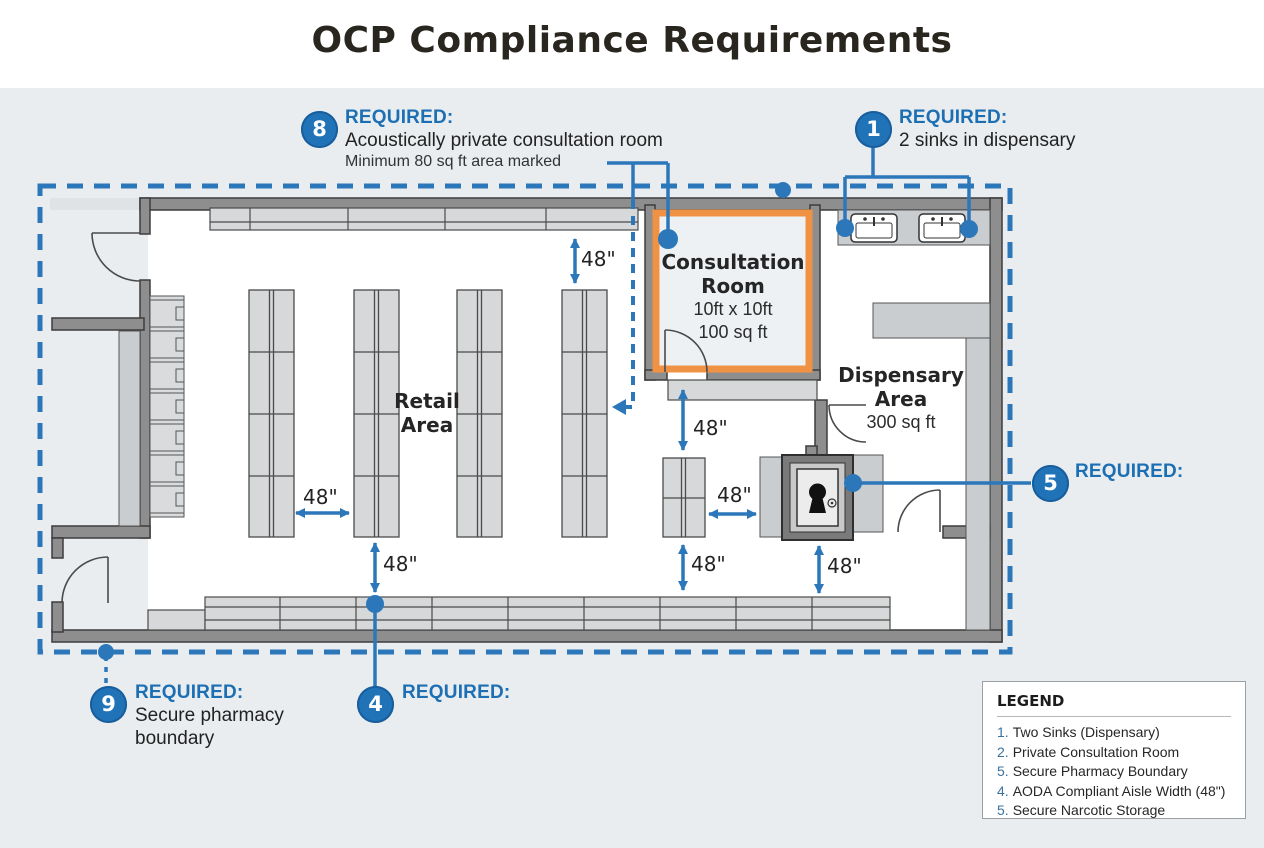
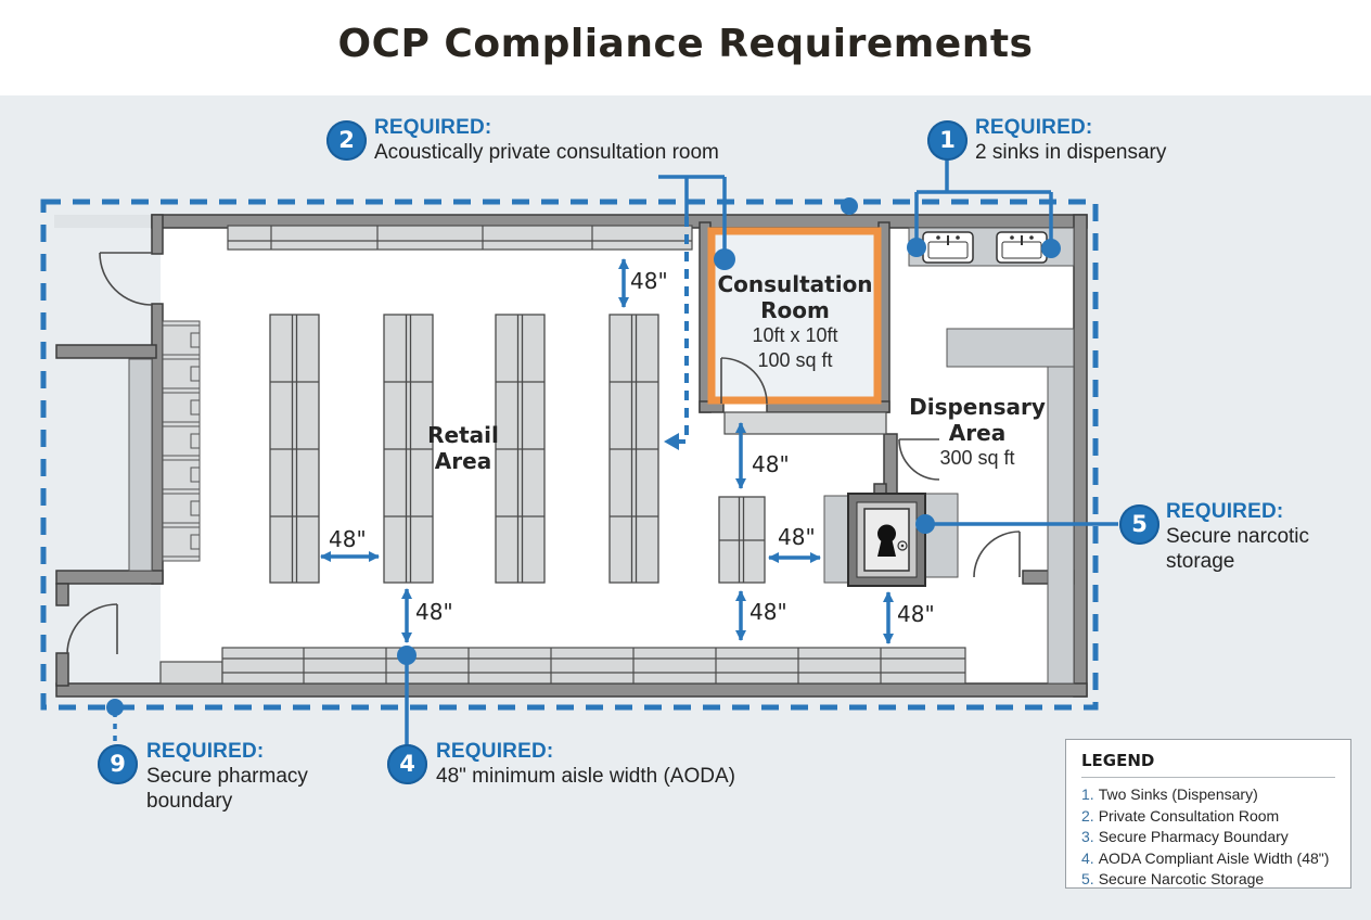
  OCP Compliance Requirements
  1
  REQUIRED:
  2 sinks in dispensary
- 8
+ 2
  REQUIRED:
  Acoustically private consultation room
- Minimum 80 sq ft area marked
  9
  REQUIRED:
  Secure pharmacy boundary
  4
  REQUIRED:
+ 48" minimum aisle width (AODA)
  5
  REQUIRED:
+ Secure narcotic storage
  Consultation Room
  10ft x 10ft
  100 sq ft
  Retail Area
  Dispensary Area
  300 sq ft
  48"
  48"
  48"
  48"
  48"
  48"
  48"
  LEGEND
  1. Two Sinks (Dispensary)
  2. Private Consultation Room
- 5. Secure Pharmacy Boundary
+ 3. Secure Pharmacy Boundary
  4. AODA Compliant Aisle Width (48")
  5. Secure Narcotic Storage
